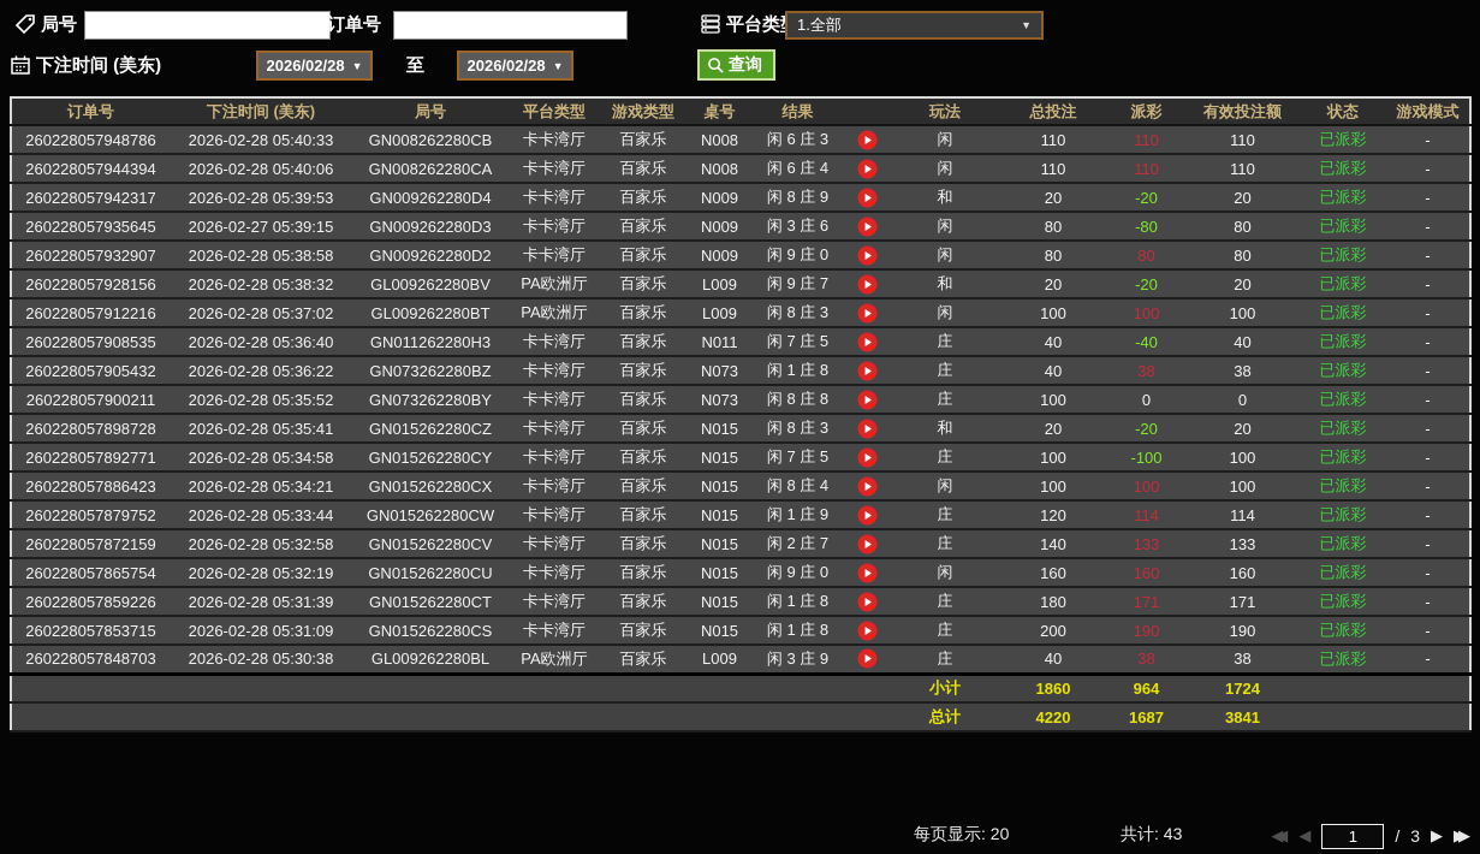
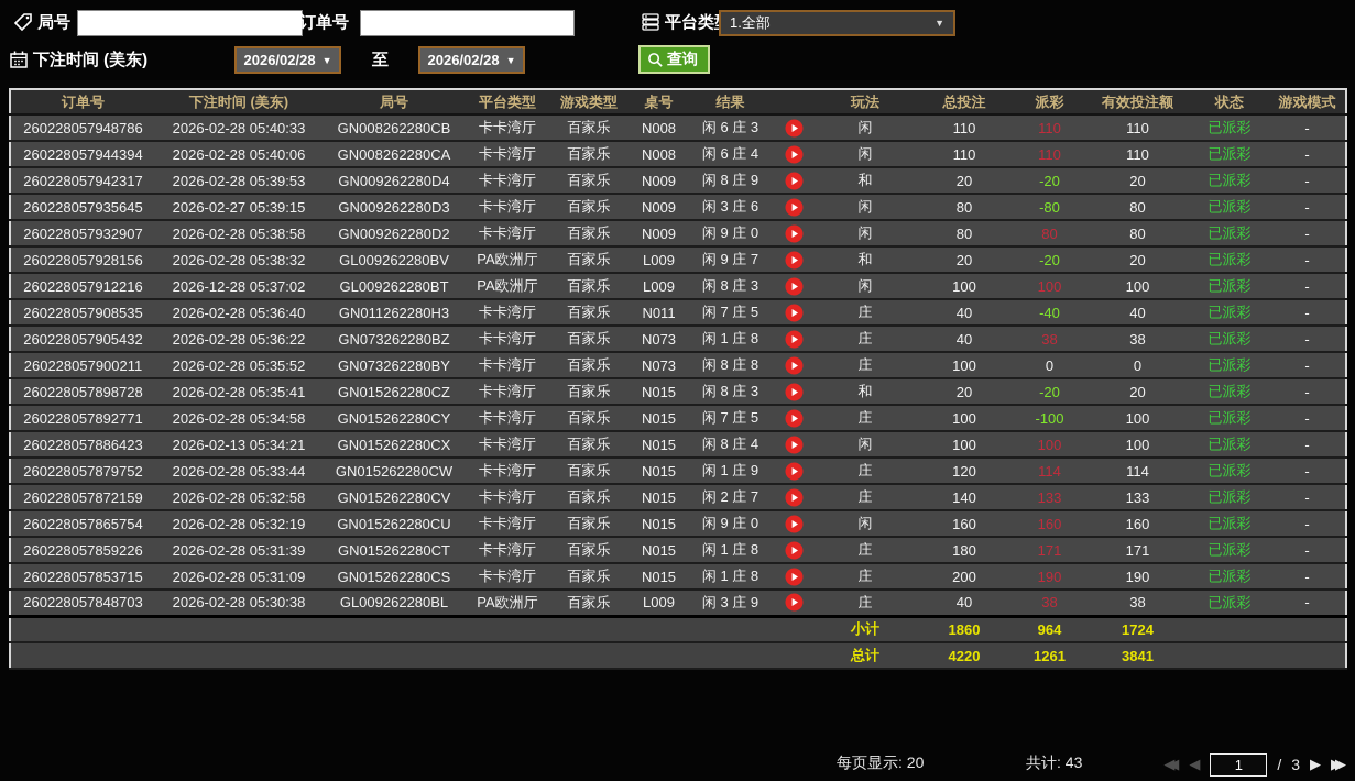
  局号
  订单号
  平台类
  1.全部
  ▼
  下注时间 (美东)
  2026/02/28
  ▼
  至
  2026/02/28
  ▼
  查询
  订单号	下注时间 (美东)	局号	平台类型	游戏类型	桌号	结果		玩法	总投注	派彩	有效投注额	状态	游戏模式
  260228057948786	2026-02-28 05:40:33	GN008262280CB	卡卡湾厅	百家乐	N008	闲 6 庄 3		闲	110	110	110	已派彩	-
  260228057944394	2026-02-28 05:40:06	GN008262280CA	卡卡湾厅	百家乐	N008	闲 6 庄 4		闲	110	110	110	已派彩	-
  260228057942317	2026-02-28 05:39:53	GN009262280D4	卡卡湾厅	百家乐	N009	闲 8 庄 9		和	20	-20	20	已派彩	-
  260228057935645	2026-02-27 05:39:15	GN009262280D3	卡卡湾厅	百家乐	N009	闲 3 庄 6		闲	80	-80	80	已派彩	-
  260228057932907	2026-02-28 05:38:58	GN009262280D2	卡卡湾厅	百家乐	N009	闲 9 庄 0		闲	80	80	80	已派彩	-
  260228057928156	2026-02-28 05:38:32	GL009262280BV	PA欧洲厅	百家乐	L009	闲 9 庄 7		和	20	-20	20	已派彩	-
- 260228057912216	2026-02-28 05:37:02	GL009262280BT	PA欧洲厅	百家乐	L009	闲 8 庄 3		闲	100	100	100	已派彩	-
+ 260228057912216	2026-12-28 05:37:02	GL009262280BT	PA欧洲厅	百家乐	L009	闲 8 庄 3		闲	100	100	100	已派彩	-
  260228057908535	2026-02-28 05:36:40	GN011262280H3	卡卡湾厅	百家乐	N011	闲 7 庄 5		庄	40	-40	40	已派彩	-
  260228057905432	2026-02-28 05:36:22	GN073262280BZ	卡卡湾厅	百家乐	N073	闲 1 庄 8		庄	40	38	38	已派彩	-
  260228057900211	2026-02-28 05:35:52	GN073262280BY	卡卡湾厅	百家乐	N073	闲 8 庄 8		庄	100	0	0	已派彩	-
  260228057898728	2026-02-28 05:35:41	GN015262280CZ	卡卡湾厅	百家乐	N015	闲 8 庄 3		和	20	-20	20	已派彩	-
  260228057892771	2026-02-28 05:34:58	GN015262280CY	卡卡湾厅	百家乐	N015	闲 7 庄 5		庄	100	-100	100	已派彩	-
- 260228057886423	2026-02-28 05:34:21	GN015262280CX	卡卡湾厅	百家乐	N015	闲 8 庄 4		闲	100	100	100	已派彩	-
+ 260228057886423	2026-02-13 05:34:21	GN015262280CX	卡卡湾厅	百家乐	N015	闲 8 庄 4		闲	100	100	100	已派彩	-
  260228057879752	2026-02-28 05:33:44	GN015262280CW	卡卡湾厅	百家乐	N015	闲 1 庄 9		庄	120	114	114	已派彩	-
  260228057872159	2026-02-28 05:32:58	GN015262280CV	卡卡湾厅	百家乐	N015	闲 2 庄 7		庄	140	133	133	已派彩	-
  260228057865754	2026-02-28 05:32:19	GN015262280CU	卡卡湾厅	百家乐	N015	闲 9 庄 0		闲	160	160	160	已派彩	-
  260228057859226	2026-02-28 05:31:39	GN015262280CT	卡卡湾厅	百家乐	N015	闲 1 庄 8		庄	180	171	171	已派彩	-
  260228057853715	2026-02-28 05:31:09	GN015262280CS	卡卡湾厅	百家乐	N015	闲 1 庄 8		庄	200	190	190	已派彩	-
  260228057848703	2026-02-28 05:30:38	GL009262280BL	PA欧洲厅	百家乐	L009	闲 3 庄 9		庄	40	38	38	已派彩	-
  								小计	1860	964	1724
- 								总计	4220	1687	3841
+ 								总计	4220	1261	3841
  每页显示: 20
  共计: 43
  ◀◀
  ◀
  1
  /
  3
  ▶
  ▶▶
